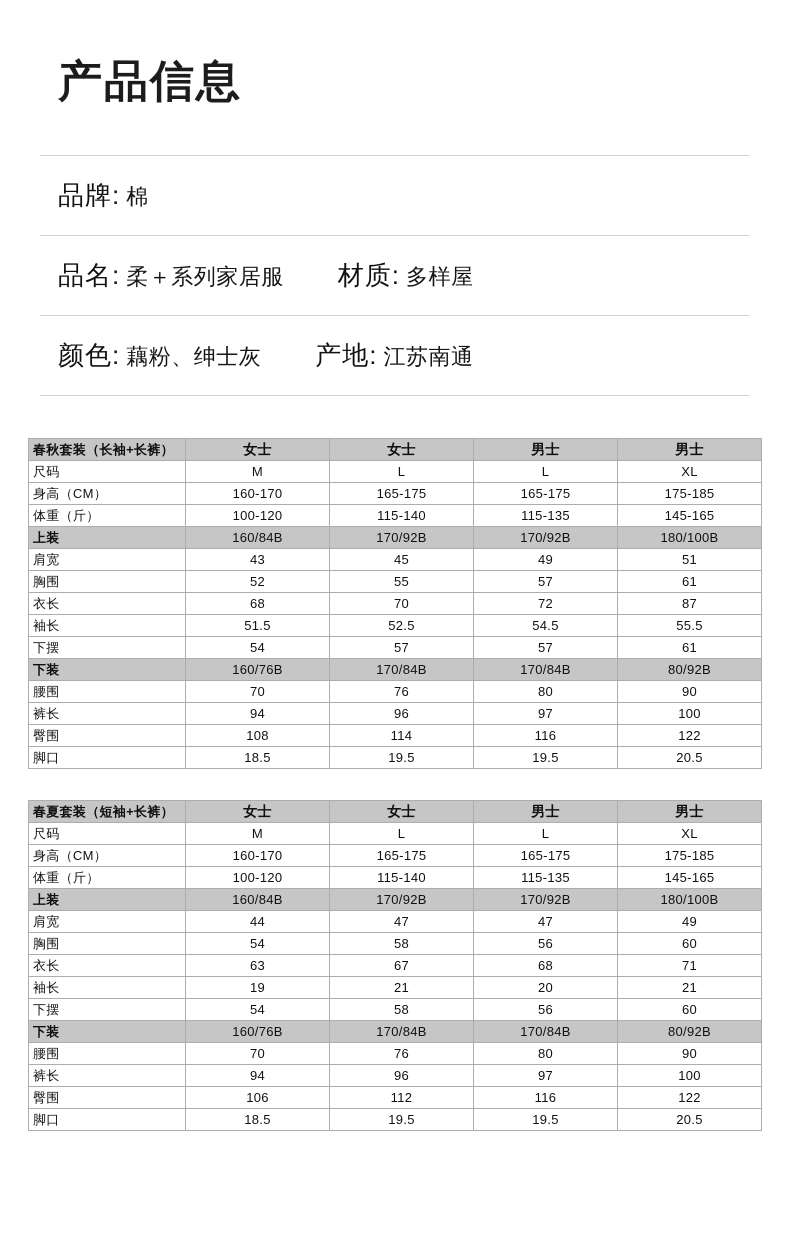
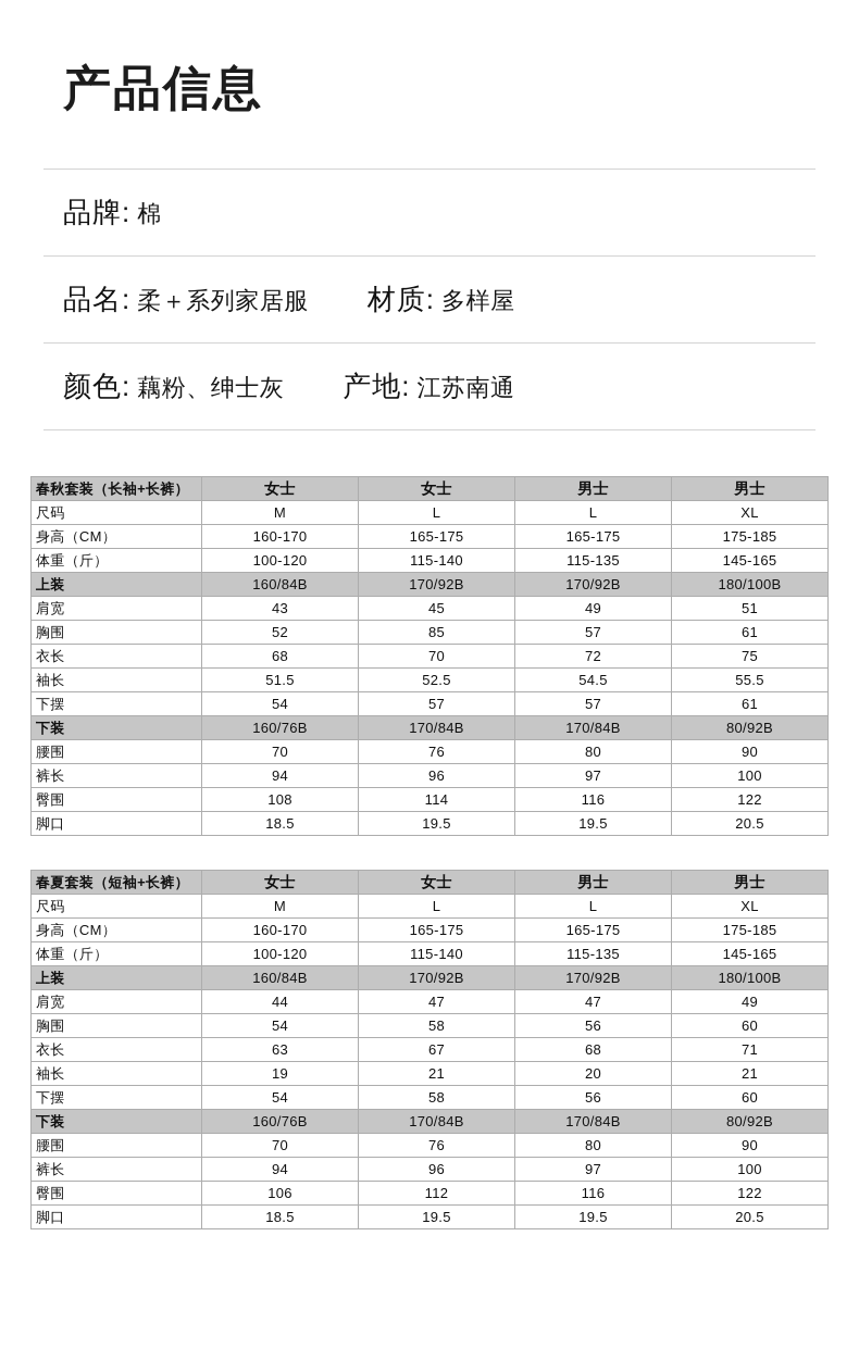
  产品信息
  品牌:
  棉
  品名:
  柔＋系列家居服
  材质:
  多样屋
  颜色:
  藕粉、绅士灰
  产地:
  江苏南通
  春秋套装（长袖+长裤）	女士	女士	男士	男士
  尺码	M	L	L	XL
  身高（CM）	160-170	165-175	165-175	175-185
  体重（斤）	100-120	115-140	115-135	145-165
  上装	160/84B	170/92B	170/92B	180/100B
  肩宽	43	45	49	51
- 胸围	52	55	57	61
+ 胸围	52	85	57	61
- 衣长	68	70	72	87
+ 衣长	68	70	72	75
  袖长	51.5	52.5	54.5	55.5
  下摆	54	57	57	61
  下装	160/76B	170/84B	170/84B	80/92B
  腰围	70	76	80	90
  裤长	94	96	97	100
  臀围	108	114	116	122
  脚口	18.5	19.5	19.5	20.5
  春夏套装（短袖+长裤）	女士	女士	男士	男士
  尺码	M	L	L	XL
  身高（CM）	160-170	165-175	165-175	175-185
  体重（斤）	100-120	115-140	115-135	145-165
  上装	160/84B	170/92B	170/92B	180/100B
  肩宽	44	47	47	49
  胸围	54	58	56	60
  衣长	63	67	68	71
  袖长	19	21	20	21
  下摆	54	58	56	60
  下装	160/76B	170/84B	170/84B	80/92B
  腰围	70	76	80	90
  裤长	94	96	97	100
  臀围	106	112	116	122
  脚口	18.5	19.5	19.5	20.5
